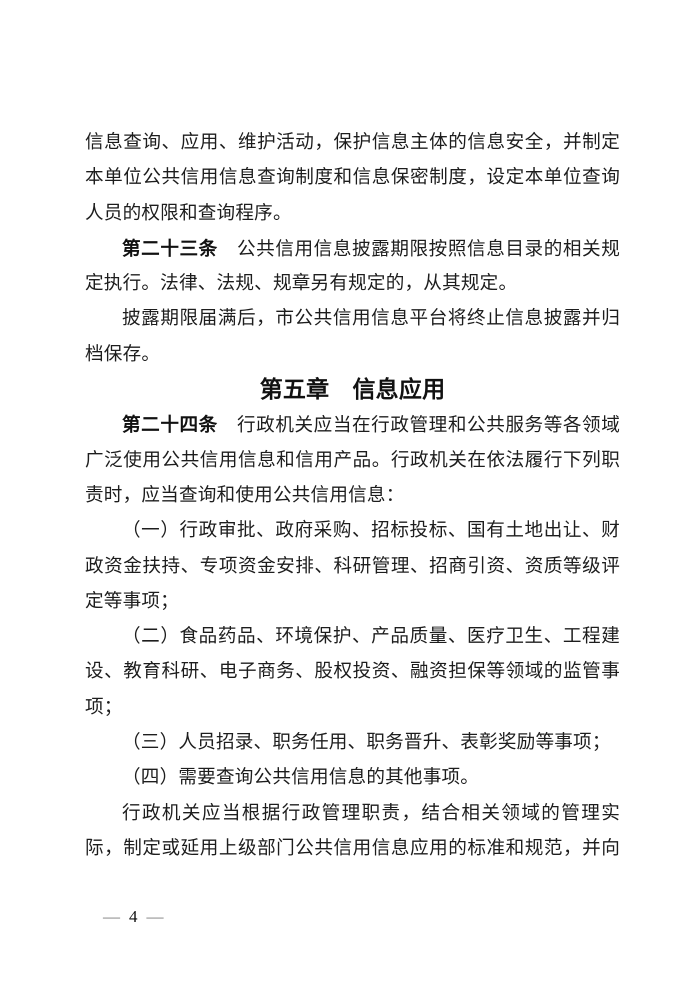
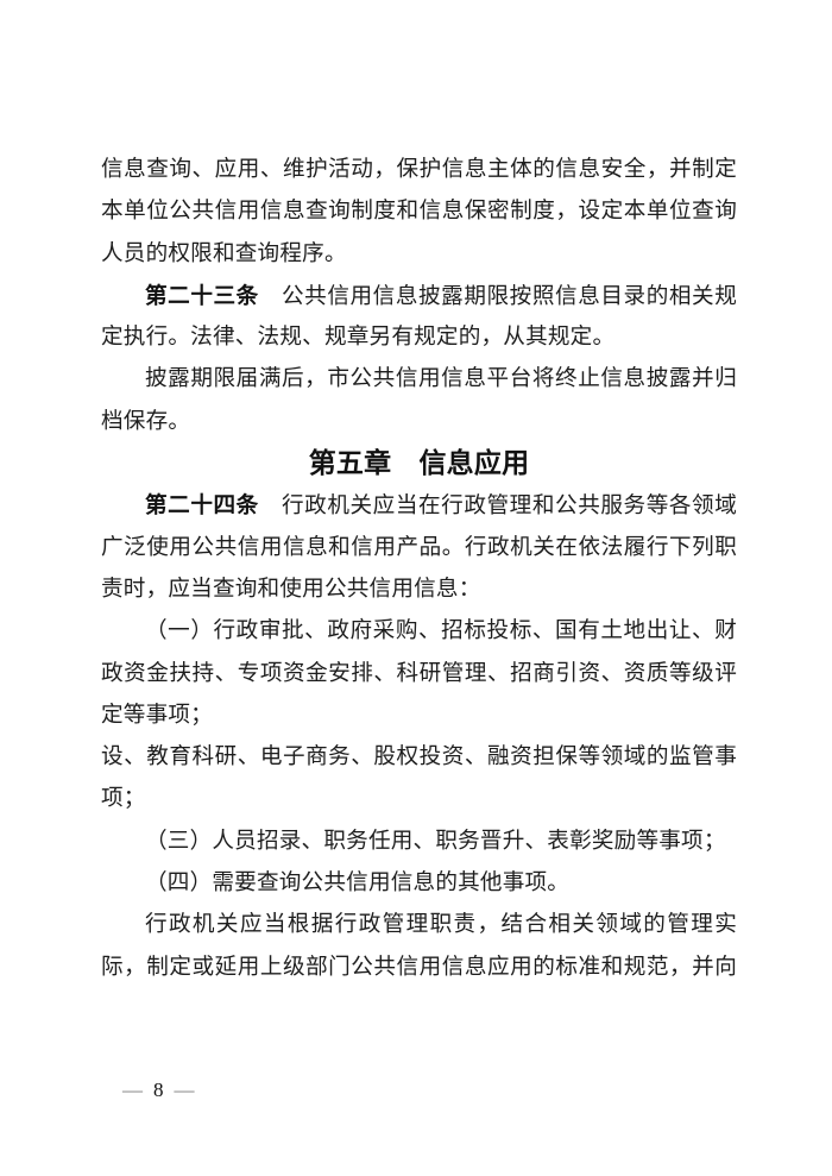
  信息查询、应用、维护活动，保护信息主体的信息安全，并制定
  本单位公共信用信息查询制度和信息保密制度，设定本单位查询
  人员的权限和查询程序。
  第二十三条 公共信用信息披露期限按照信息目录的相关规
  定执行。法律、法规、规章另有规定的，从其规定。
  披露期限届满后，市公共信用信息平台将终止信息披露并归
  档保存。
  第五章 信息应用
  第二十四条 行政机关应当在行政管理和公共服务等各领域
  广泛使用公共信用信息和信用产品。行政机关在依法履行下列职
  责时，应当查询和使用公共信用信息：
  （一）行政审批、政府采购、招标投标、国有土地出让、财
  政资金扶持、专项资金安排、科研管理、招商引资、资质等级评
  定等事项；
- （二）食品药品、环境保护、产品质量、医疗卫生、工程建
  设、教育科研、电子商务、股权投资、融资担保等领域的监管事
  项；
  （三）人员招录、职务任用、职务晋升、表彰奖励等事项；
  （四）需要查询公共信用信息的其他事项。
  行政机关应当根据行政管理职责，结合相关领域的管理实
  际，制定或延用上级部门公共信用信息应用的标准和规范，并向
  —
- 4
+ 8
  —
